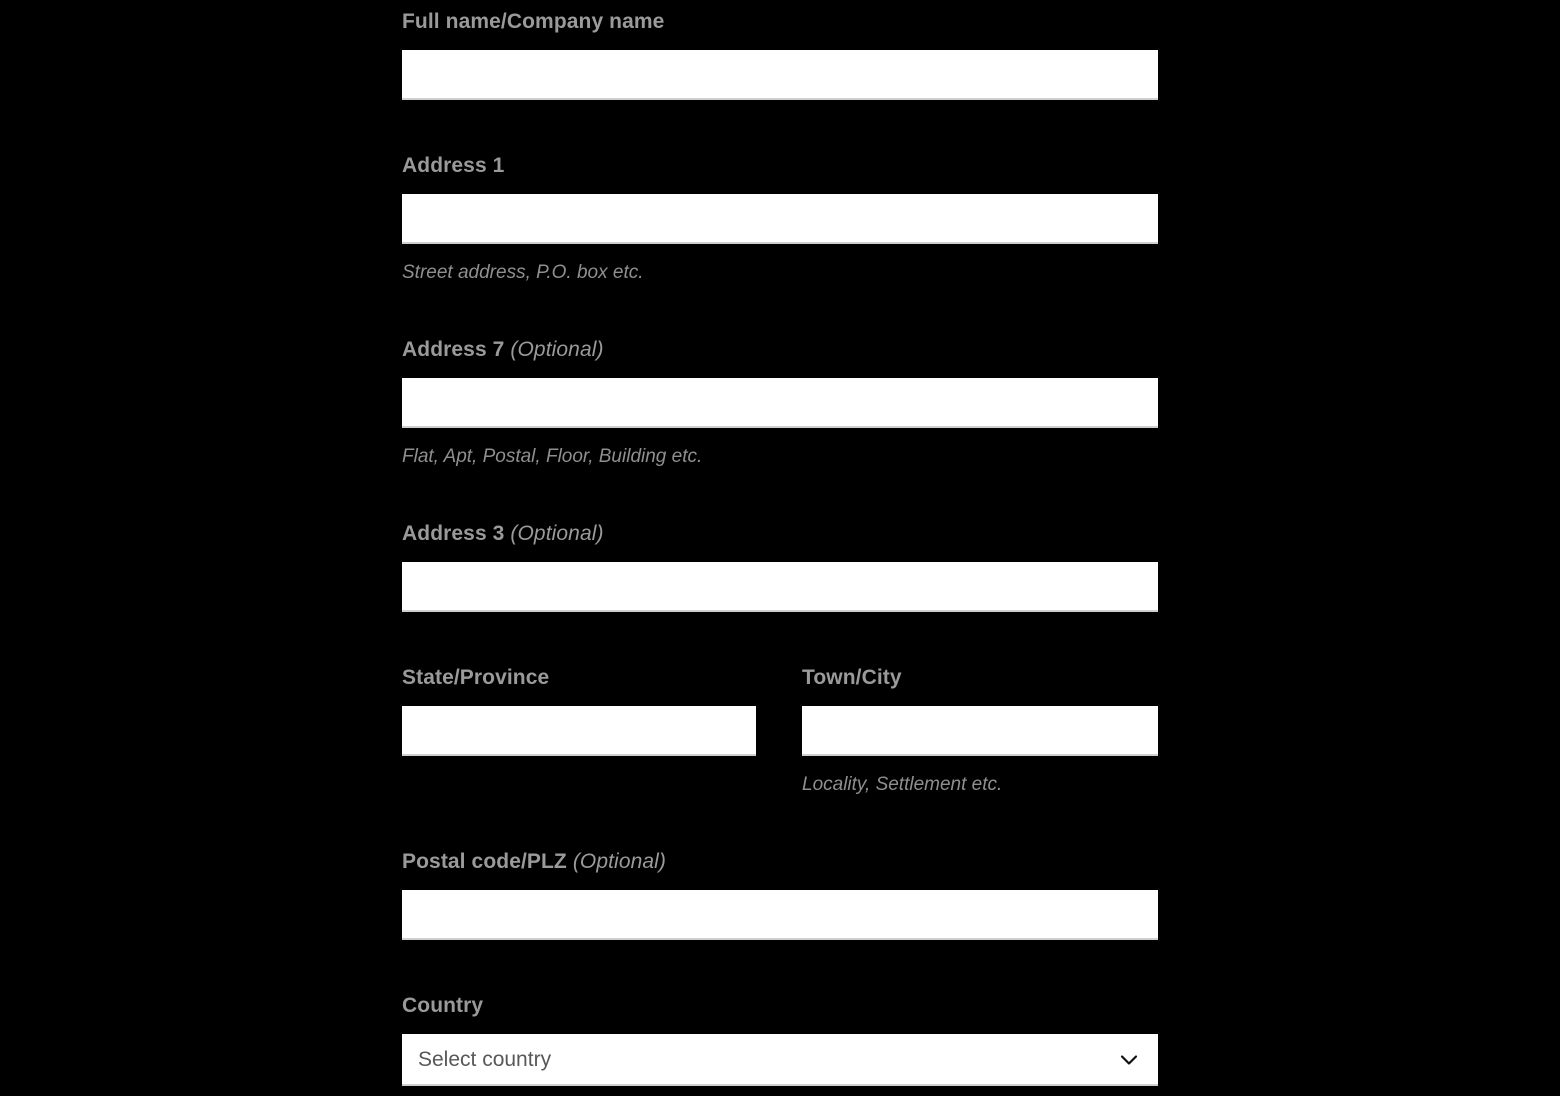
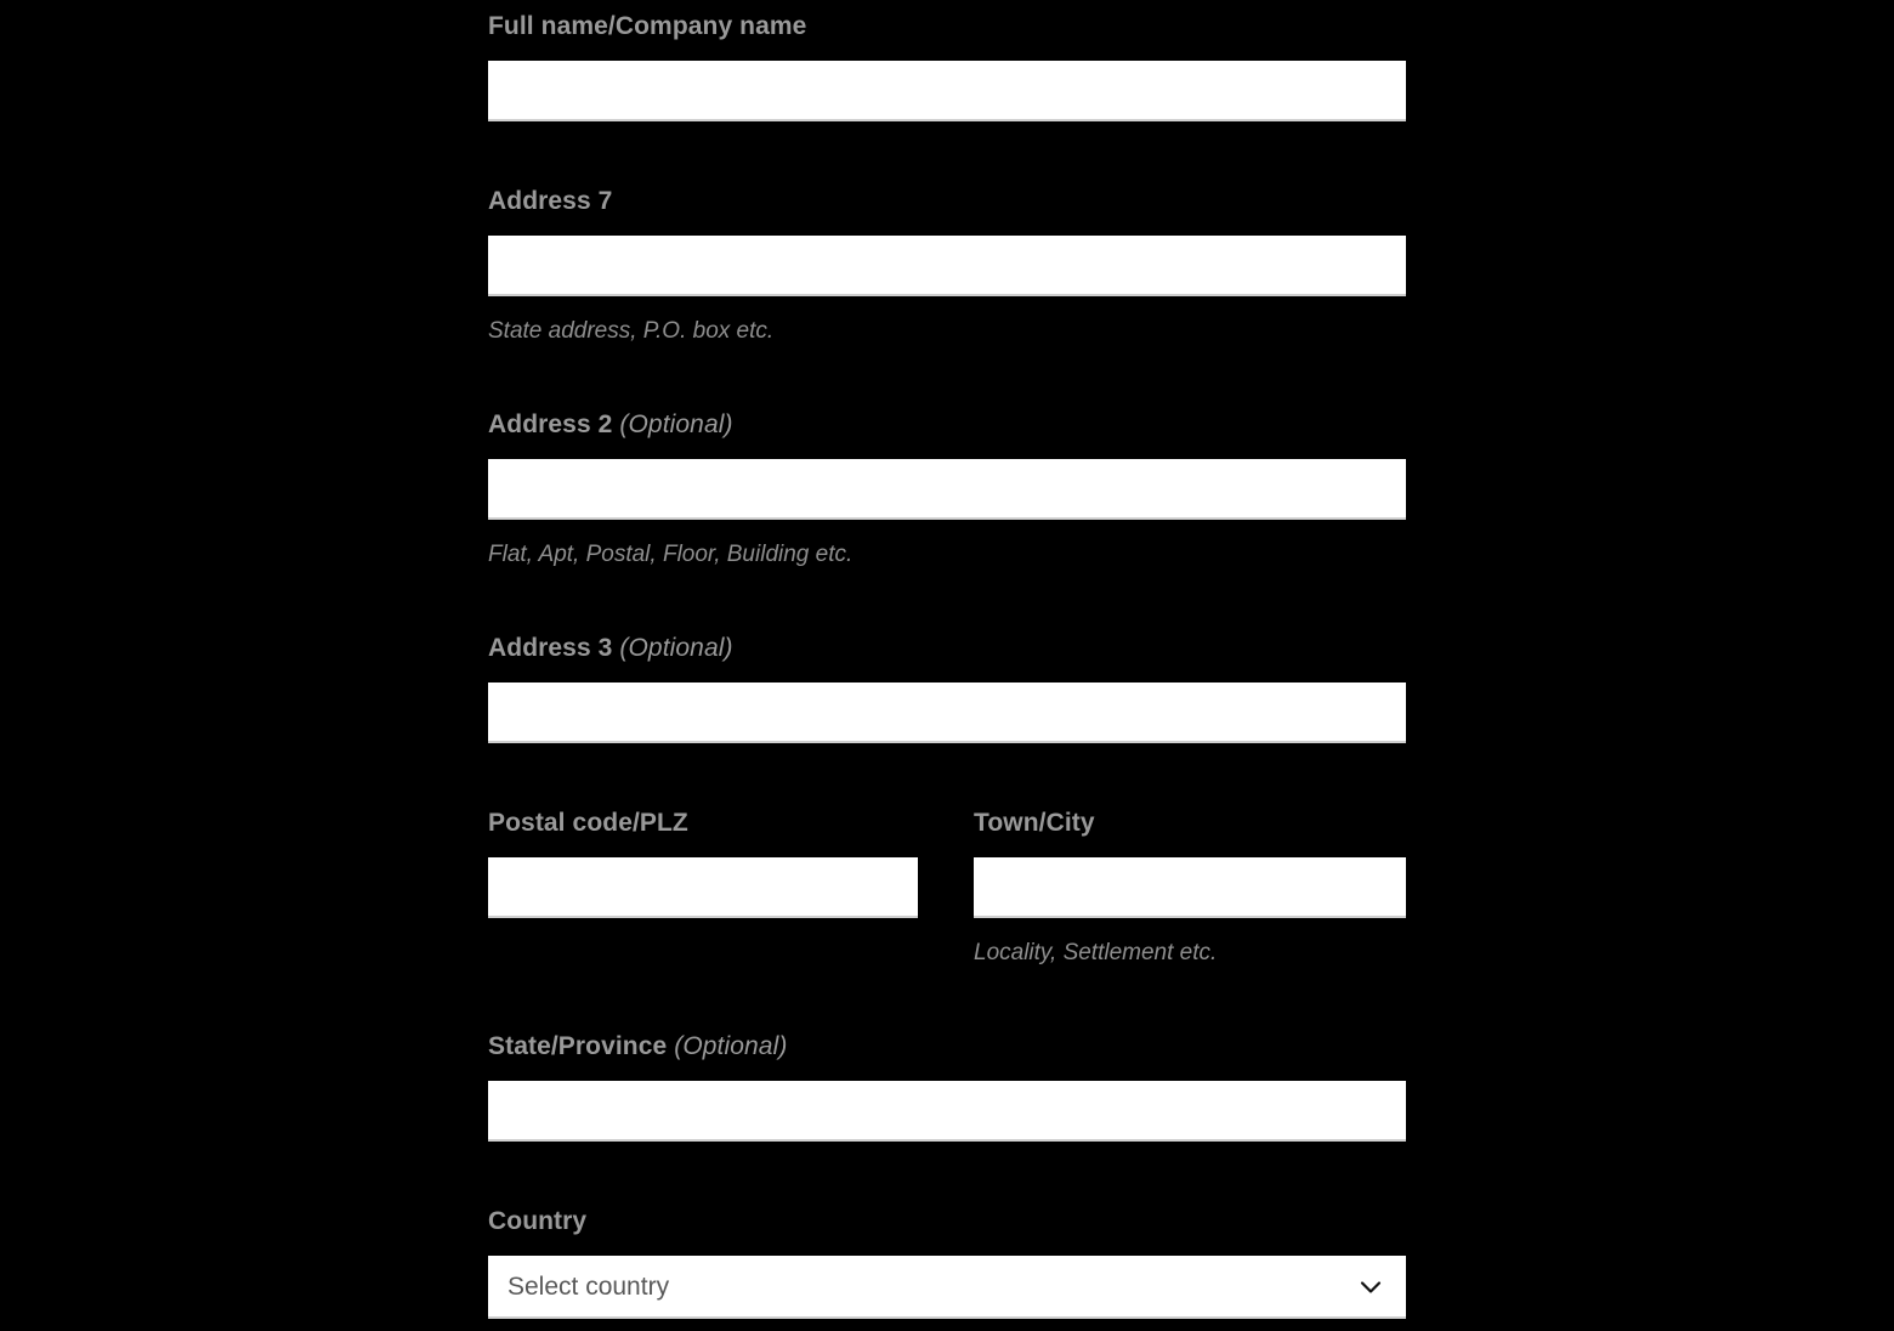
  Full name/Company name
- Address 1
+ Address 7
- Street address, P.O. box etc.
+ State address, P.O. box etc.
- Address 7 (Optional)
+ Address 2 (Optional)
  Flat, Apt, Postal, Floor, Building etc.
  Address 3 (Optional)
- State/Province
+ Postal code/PLZ
  Town/City
  Locality, Settlement etc.
- Postal code/PLZ (Optional)
+ State/Province (Optional)
  Country
  Select country
